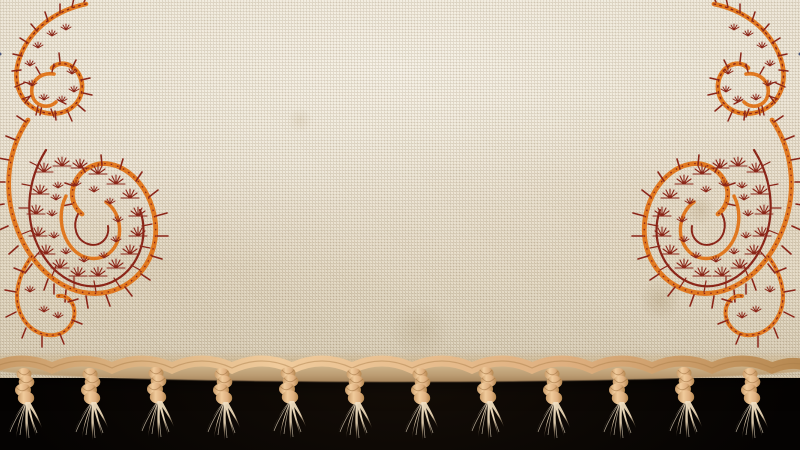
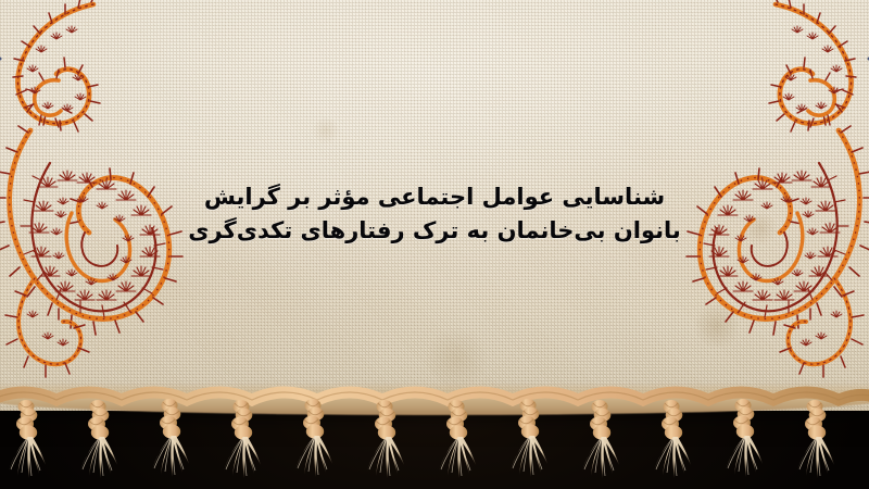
+ شناسایی عوامل اجتماعی مؤثر بر گرایش
+ بانوان بی‌خانمان به ترک رفتارهای تکدی‌گری
